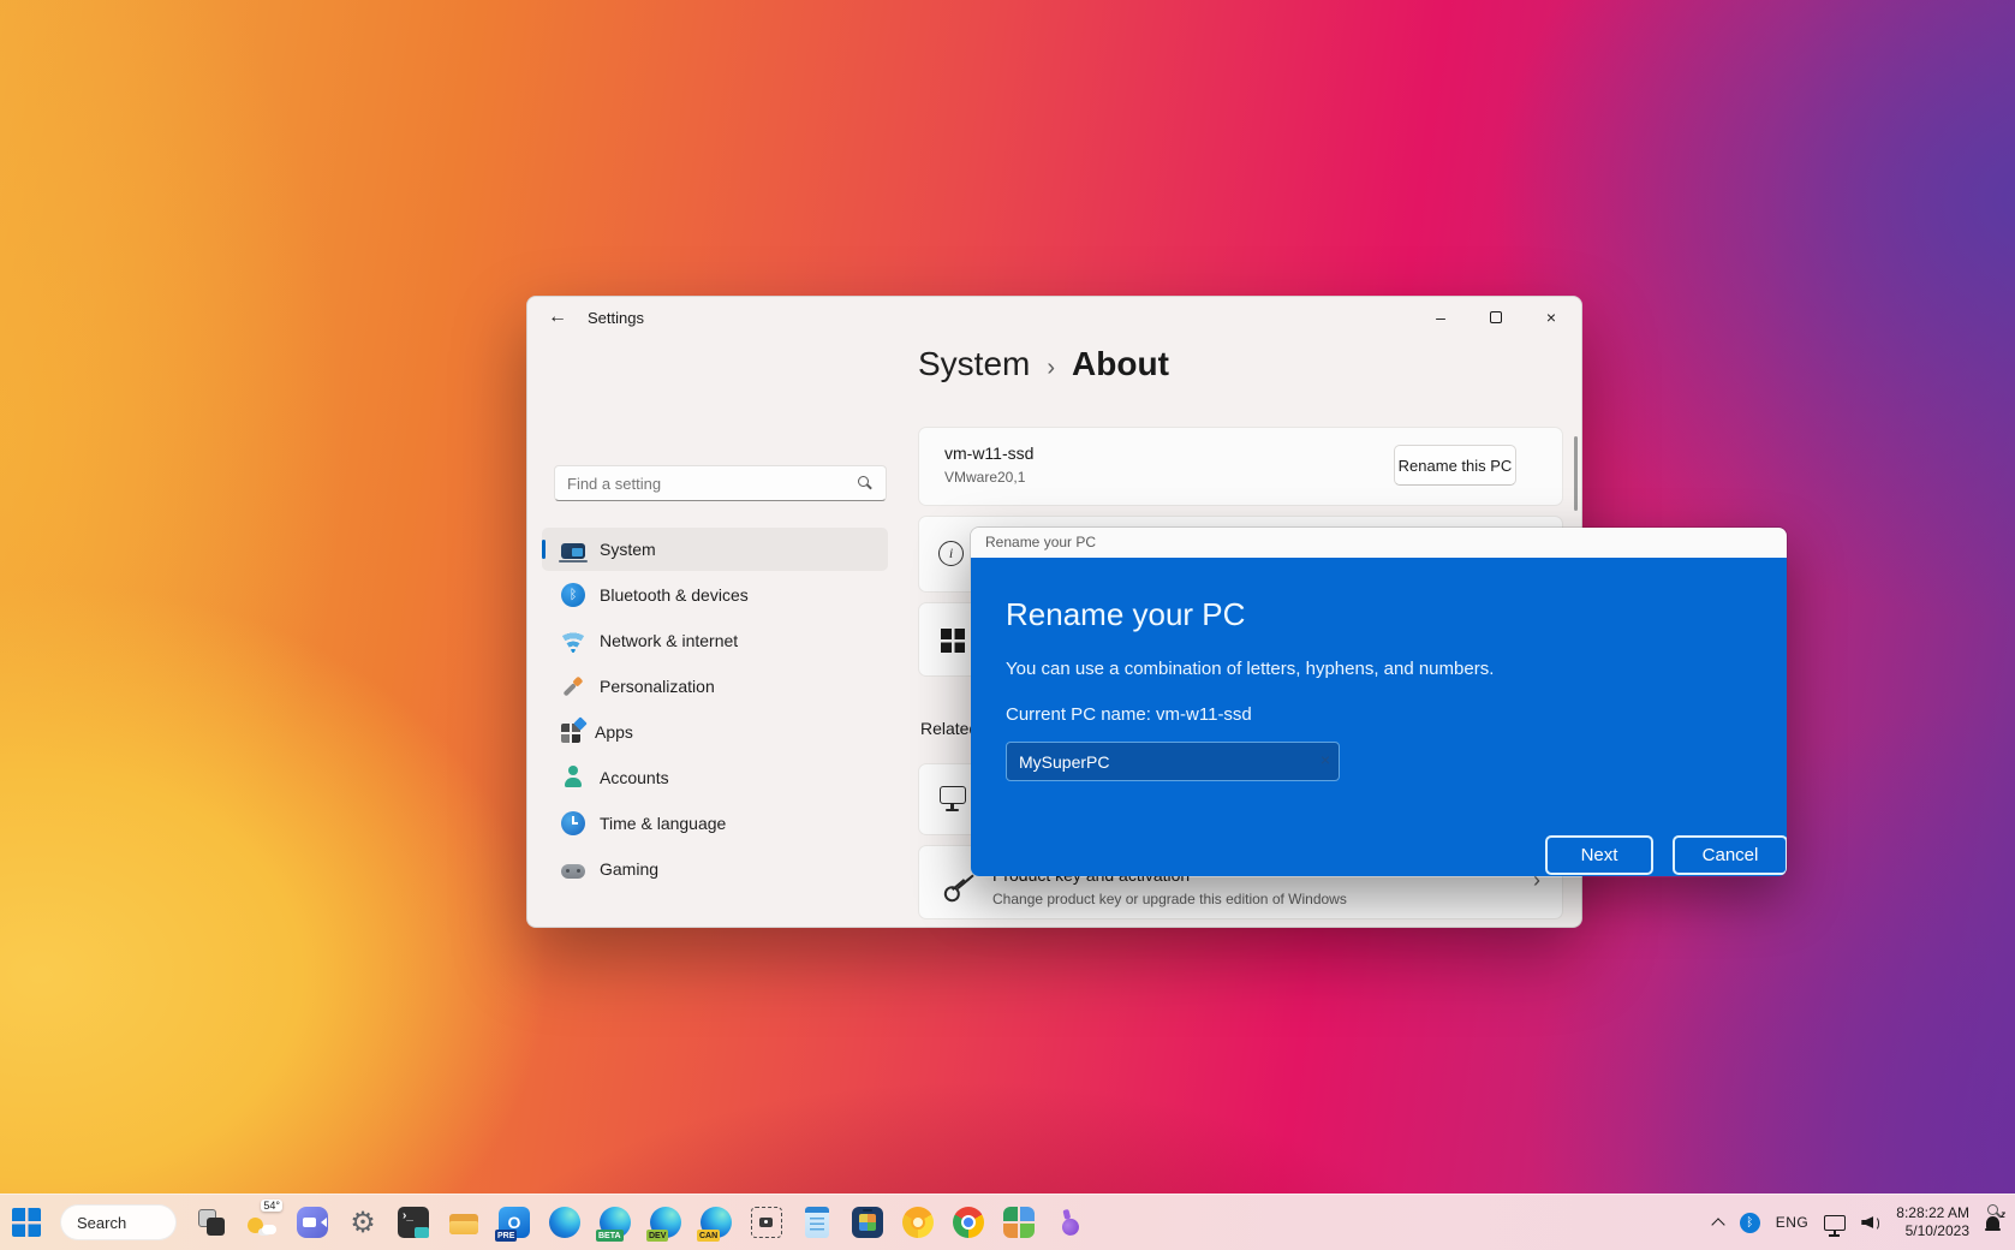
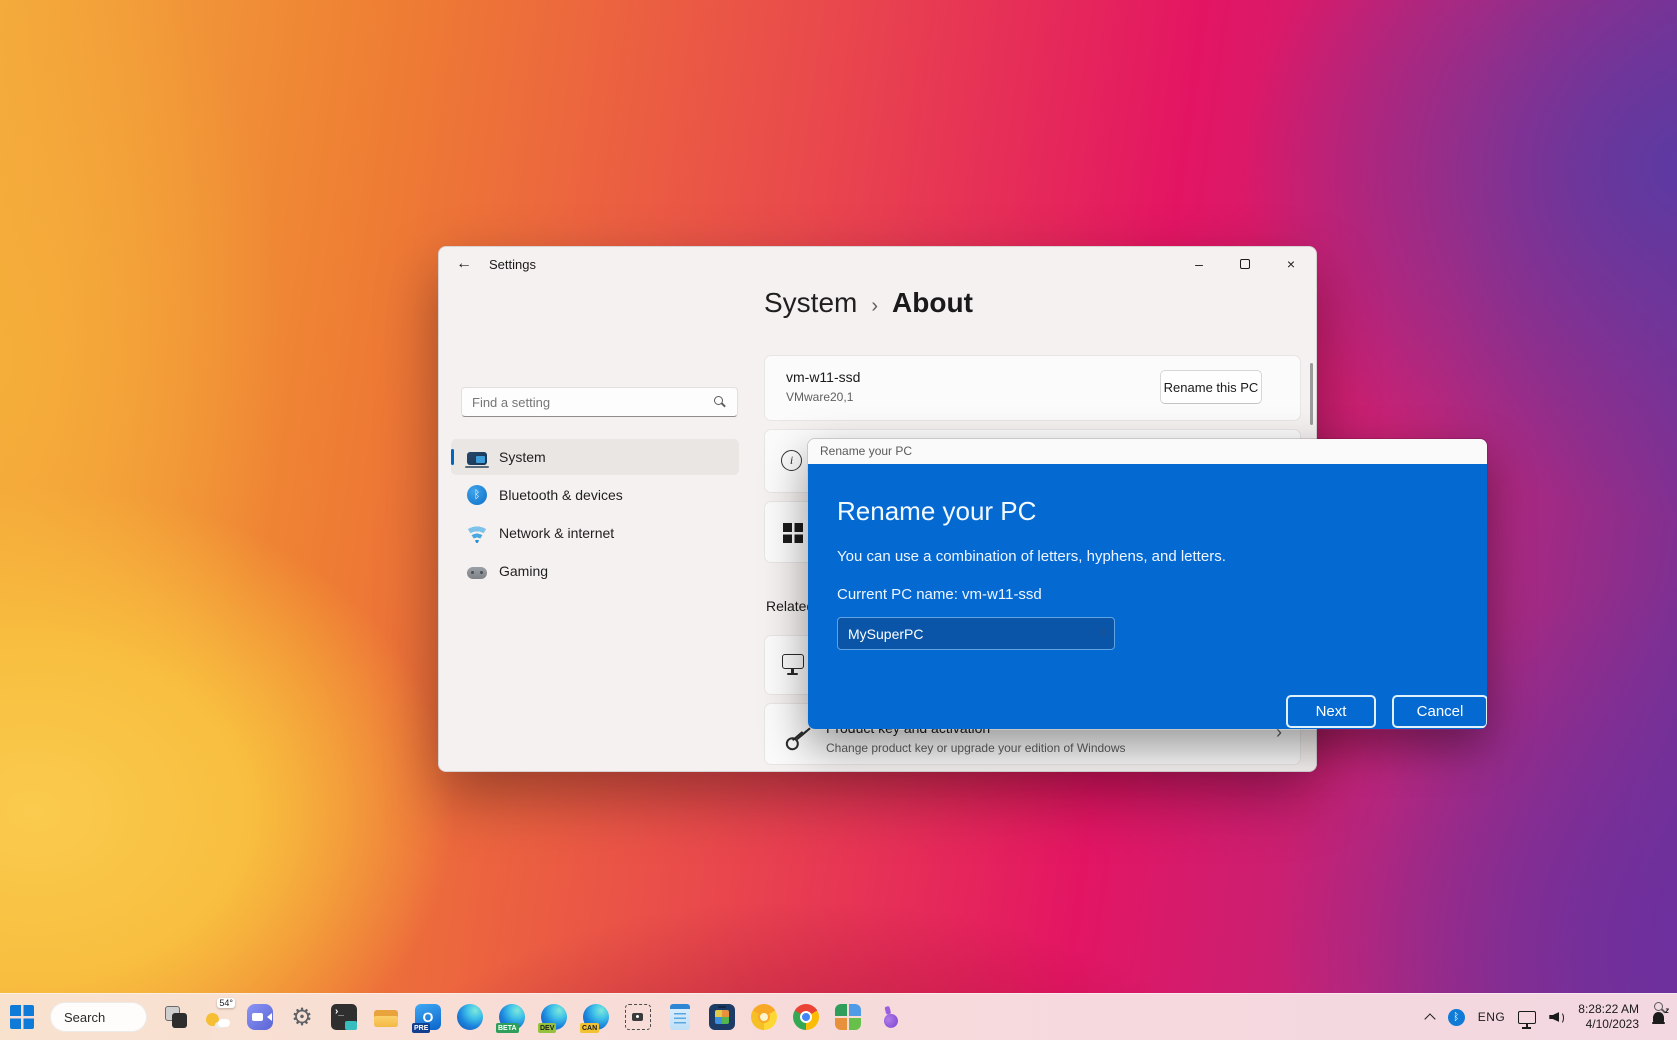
  ←
  Settings
  –
  ×
  Find a setting
  System
  ᛒ
  Bluetooth & devices
  Network & internet
- Personalization
- Apps
- Accounts
- Time & language
  Gaming
  System
  ›
  About
  vm-w11-ssd
  VMware20,1
  Rename this PC
  i
  Relate
- Change product key or upgrade this edition of Windows
+ Change product key or upgrade your edition of Windows
  ›
  Rename your PC
  Rename your PC
- You can use a combination of letters, hyphens, and numbers.
+ You can use a combination of letters, hyphens, and letters.
  Current PC name: vm-w11-ssd
  MySuperPC
  ×
  Next
  Cancel
  Search
  54°
  ⚙
  ›_
  O
  ᛒ
  ENG
  8:28:22 AM
- 5/10/2023
+ 4/10/2023
  z
